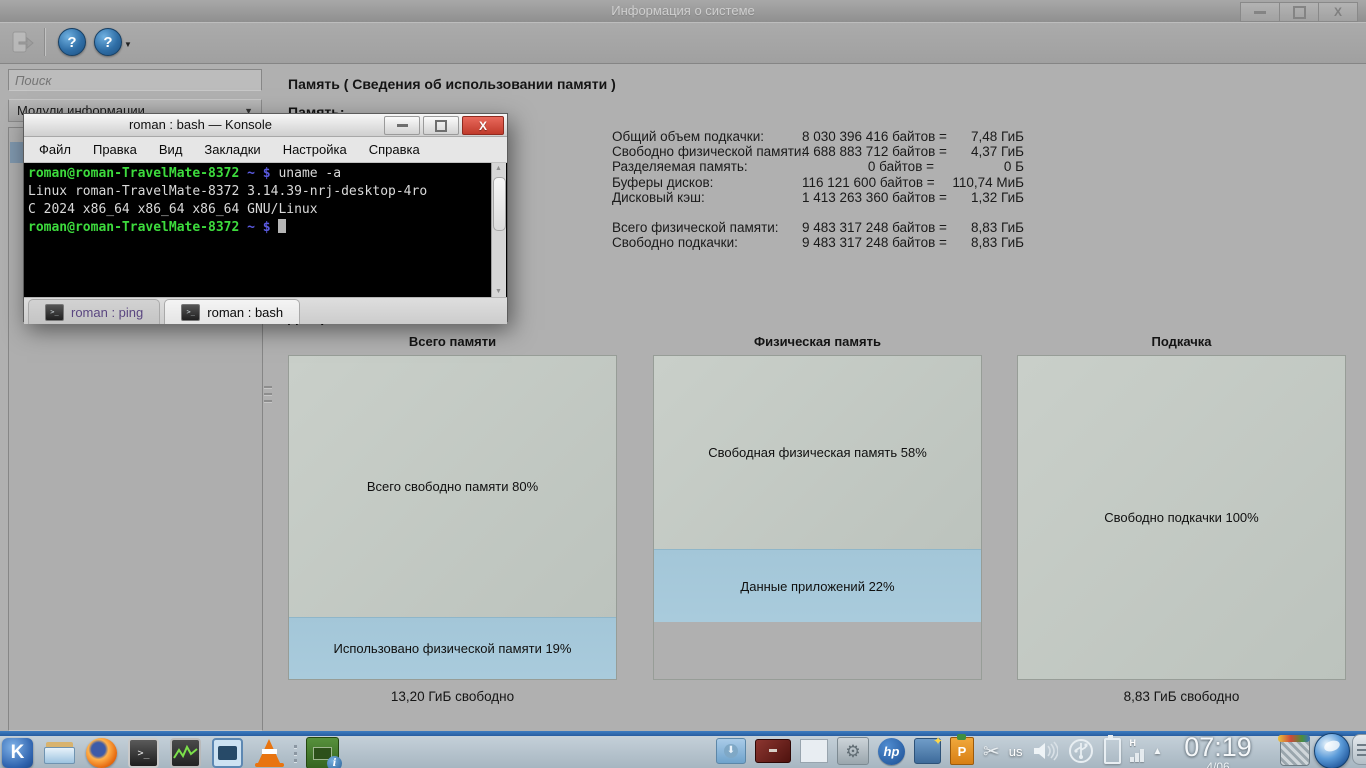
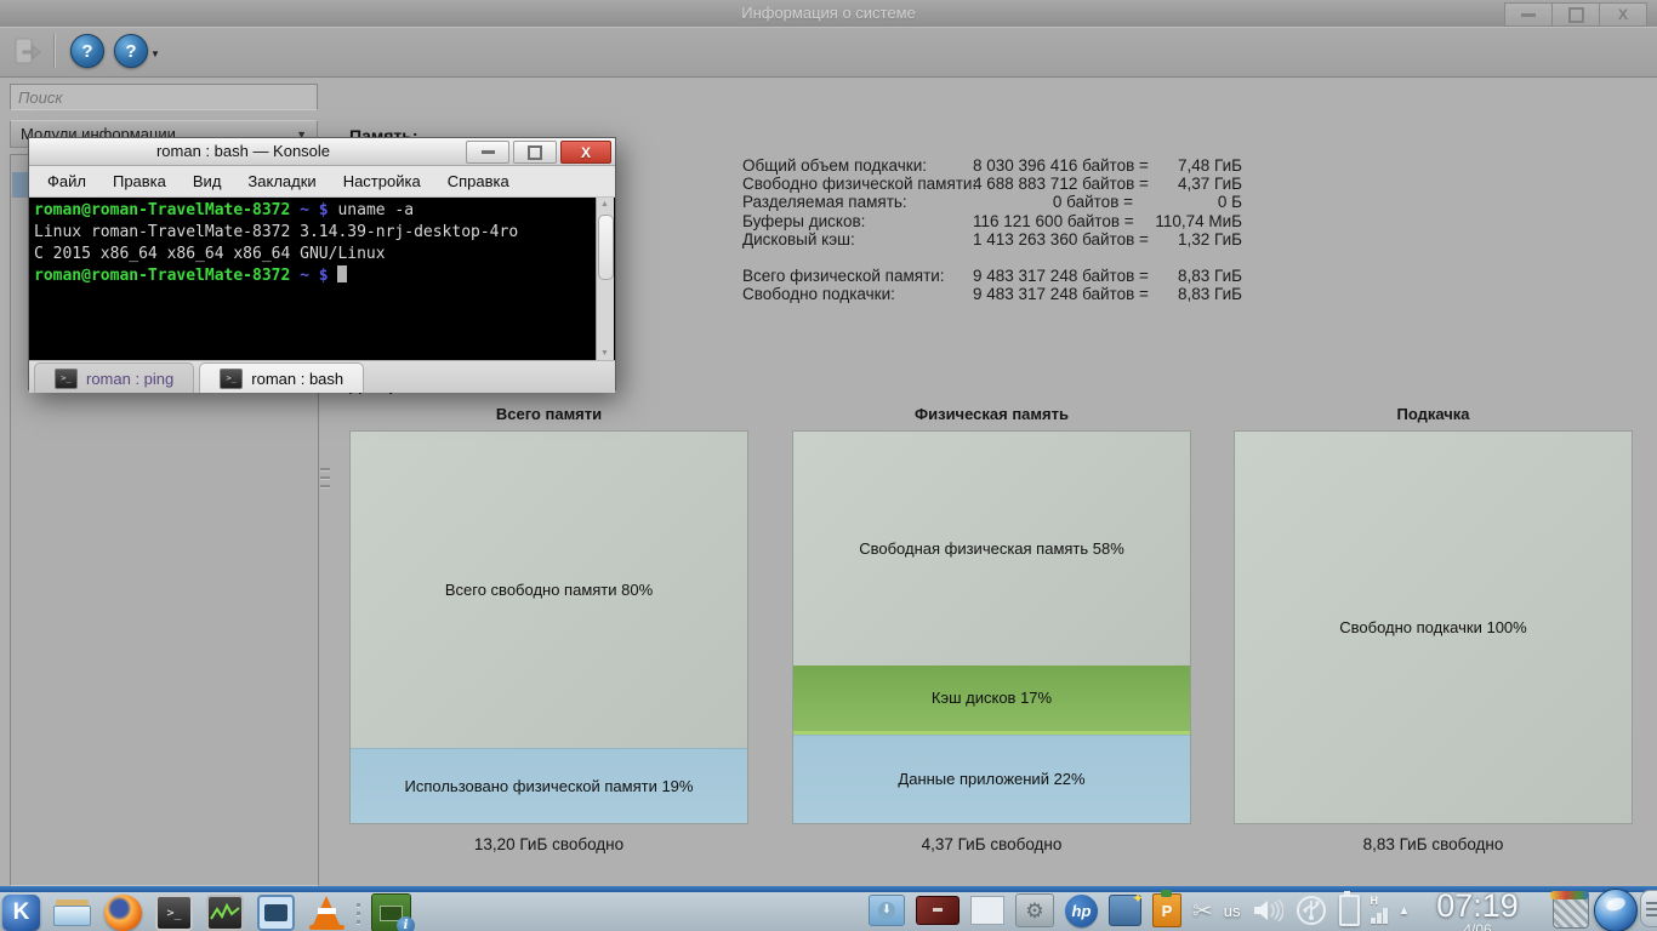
  Информация о системе
  X
  ?
  ?
  ▼
  Поиск
  Модули информации
  ▼
- Память ( Сведения об использовании памяти )
  Память:
  Общий объем подкачки:
  8 030 396 416 байтов
  7,48 ГиБ
  Свободно физической памяти
  4 688 883 712 байтов
  4,37 ГиБ
  Разделяемая память:
  0 байтов =
  0 Б
  Буферы дисков:
  116 121 600 байтов =
  110,74 МиБ
  Дисковый кэш:
  1 413 263 360 байтов
  1,32 ГиБ
  Всего физической памяти:
  9 483 317 248 байтов
  8,83 ГиБ
  Свободно подкачки:
  9 483 317 248 байтов
  8,83 ГиБ
  Всего памяти
  Всего свободно памяти 80%
  Использовано физической памяти 19%
  13,20 ГиБ свободно
  Физическая память
  Свободная физическая память 58%
+ Кэш дисков 17%
  Данные приложений 22%
+ 4,37 ГиБ свободно
  Подкачка
  Свободно подкачки 100%
  8,83 ГиБ свободно
  roman : bash — Konsole
  X
  Файл
  Правка
  Вид
  Закладки
  Настройка
  Справка
- roman@roman-TravelMate-8372 ~ $ uname -a Linux roman-TravelMate-8372 3.14.39-nrj-desktop-4ro C 2024 x86_64 x86_64 x86_64 GNU/Linux roman@roman-TravelMate-8372 ~ $
+ roman@roman-TravelMate-8372 ~ $ uname -a Linux roman-TravelMate-8372 3.14.39-nrj-desktop-4ro C 2015 x86_64 x86_64 x86_64 GNU/Linux roman@roman-TravelMate-8372 ~ $
  >_
  roman : ping
  >_
  roman : bash
  K
  >_
  i
  ⬇
  ⚙
  hp
  ✦
  P
  ✂
  us
  H
  ▲
  07:19
  4/06
